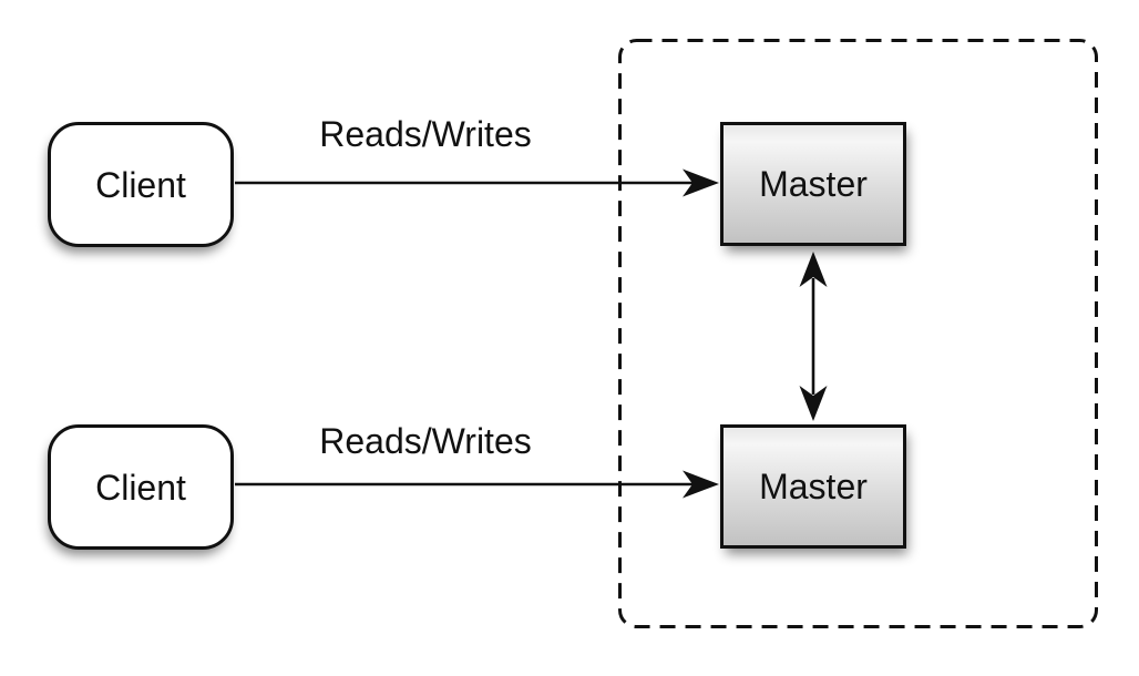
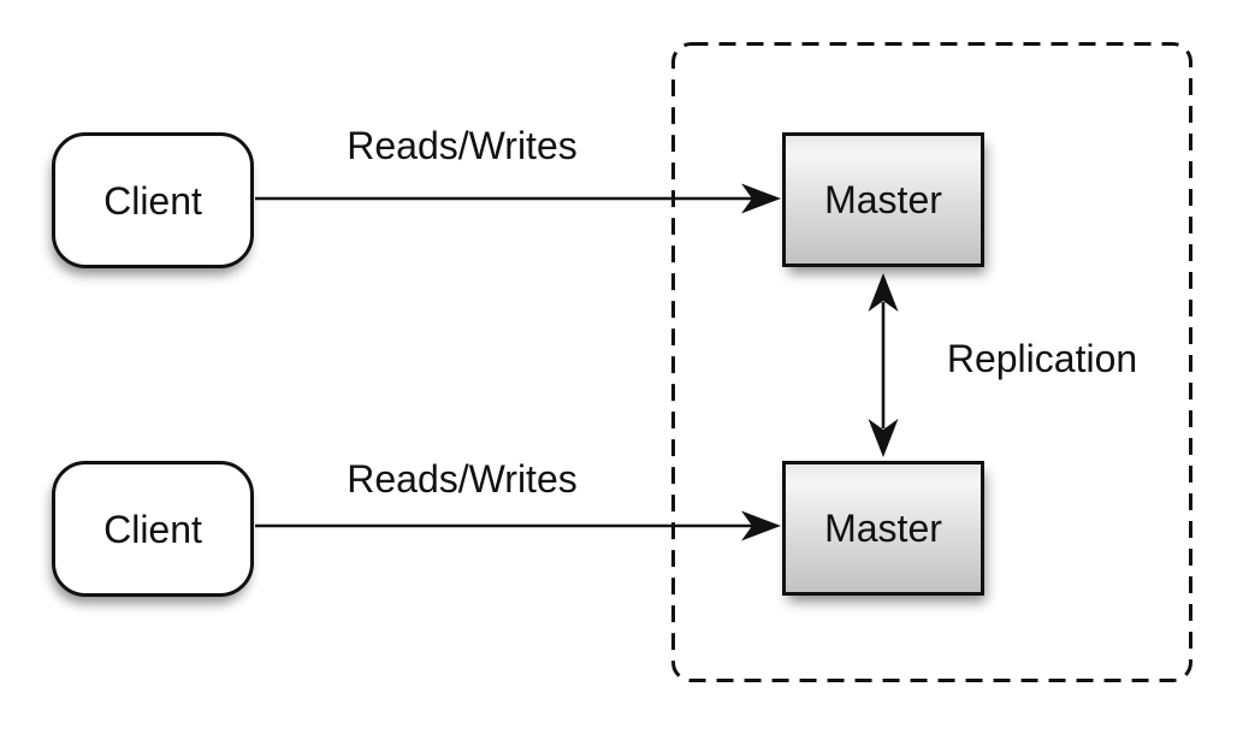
  Client
  Client
  Master
  Master
  Reads/Writes
  Reads/Writes
+ Replication
